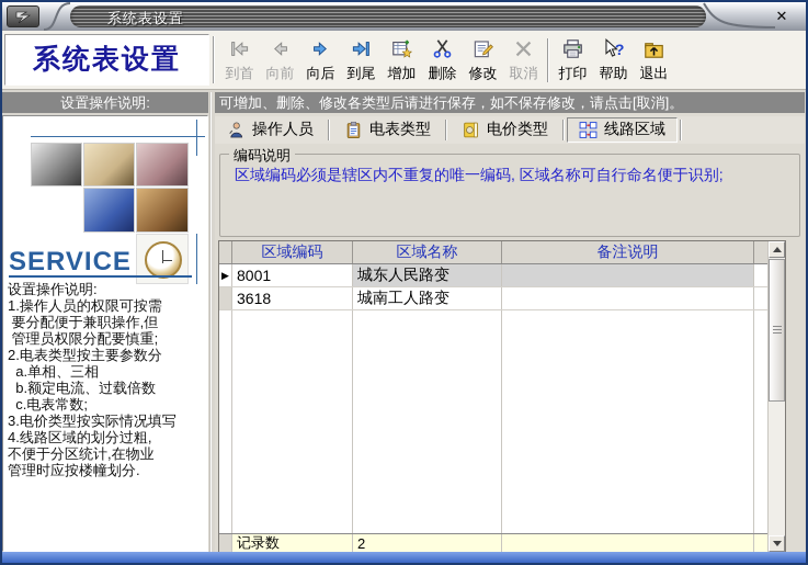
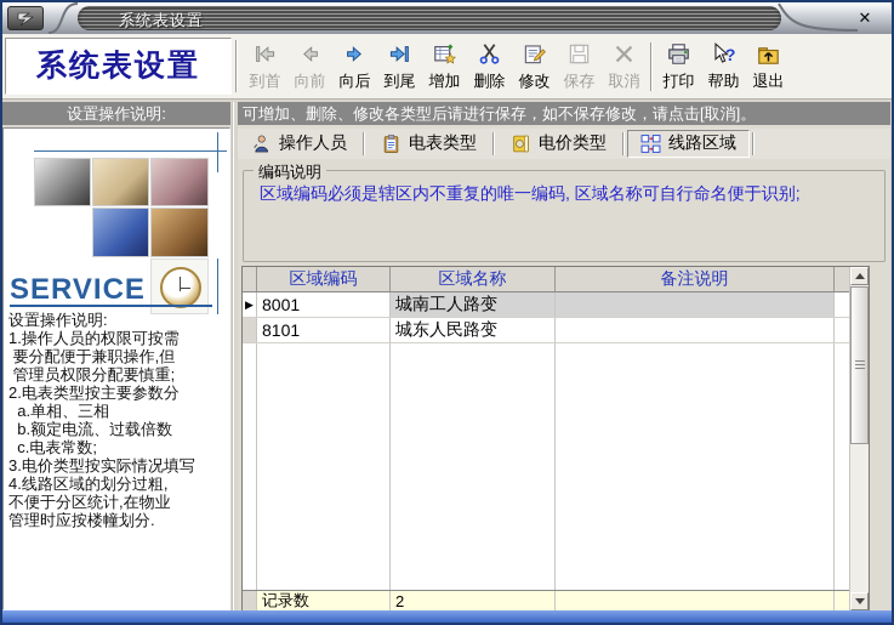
  系统表设置
  ✕
  系统表设置
  到首
  向前
  向后
  到尾
  增加
  删除
  修改
+ 保存
  取消
  打印
  ?
  帮助
  退出
  设置操作说明:
  可增加、删除、修改各类型后请进行保存，如不保存修改，请点击[取消]。
  SERVICE
  设置操作说明:
  1.操作人员的权限可按需
  要分配便于兼职操作,但
  管理员权限分配要慎重;
  2.电表类型按主要参数分
  a.单相、三相
  b.额定电流、过载倍数
  c.电表常数;
  3.电价类型按实际情况填写
  4.线路区域的划分过粗,
  不便于分区统计,在物业
  管理时应按楼幢划分.
  操作人员
  电表类型
  电价类型
  线路区域
  编码说明
  区域编码必须是辖区内不重复的唯一编码, 区域名称可自行命名便于识别;
  区域编码
  区域名称
  备注说明
  ▶
  8001
- 城东人民路变
+ 城南工人路变
- 3618
+ 8101
- 城南工人路变
+ 城东人民路变
  记录数
  2
